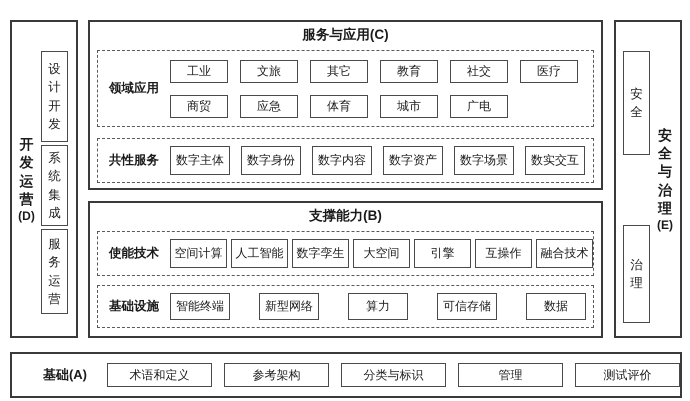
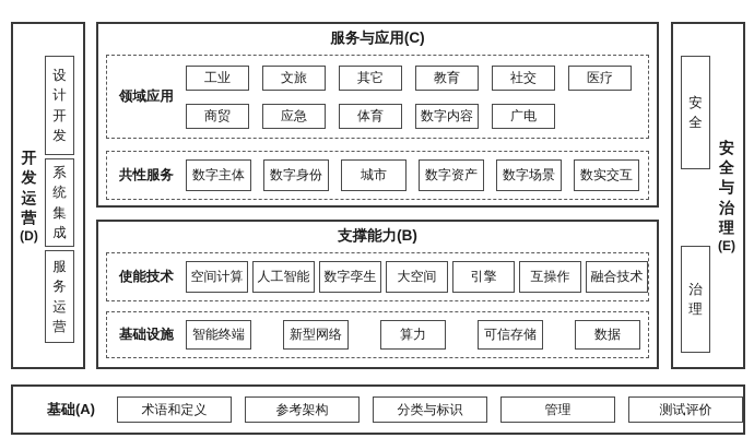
  开发运营
  (D)
  设计开发
  系统集成
  服务运营
  服务与应用(C)
  领域应用
  工业
  文旅
  其它
  教育
  社交
  医疗
  商贸
  应急
  体育
- 城市
+ 数字内容
  广电
  共性服务
  数字主体
  数字身份
- 数字内容
+ 城市
  数字资产
  数字场景
  数实交互
  支撑能力(B)
  使能技术
  空间计算
  人工智能
  数字孪生
  大空间
  引擎
  互操作
  融合技术
  基础设施
  智能终端
  新型网络
  算力
  可信存储
  数据
  安全
  治理
  安全与治理
  (E)
  基础(A)
  术语和定义
  参考架构
  分类与标识
  管理
  测试评价
